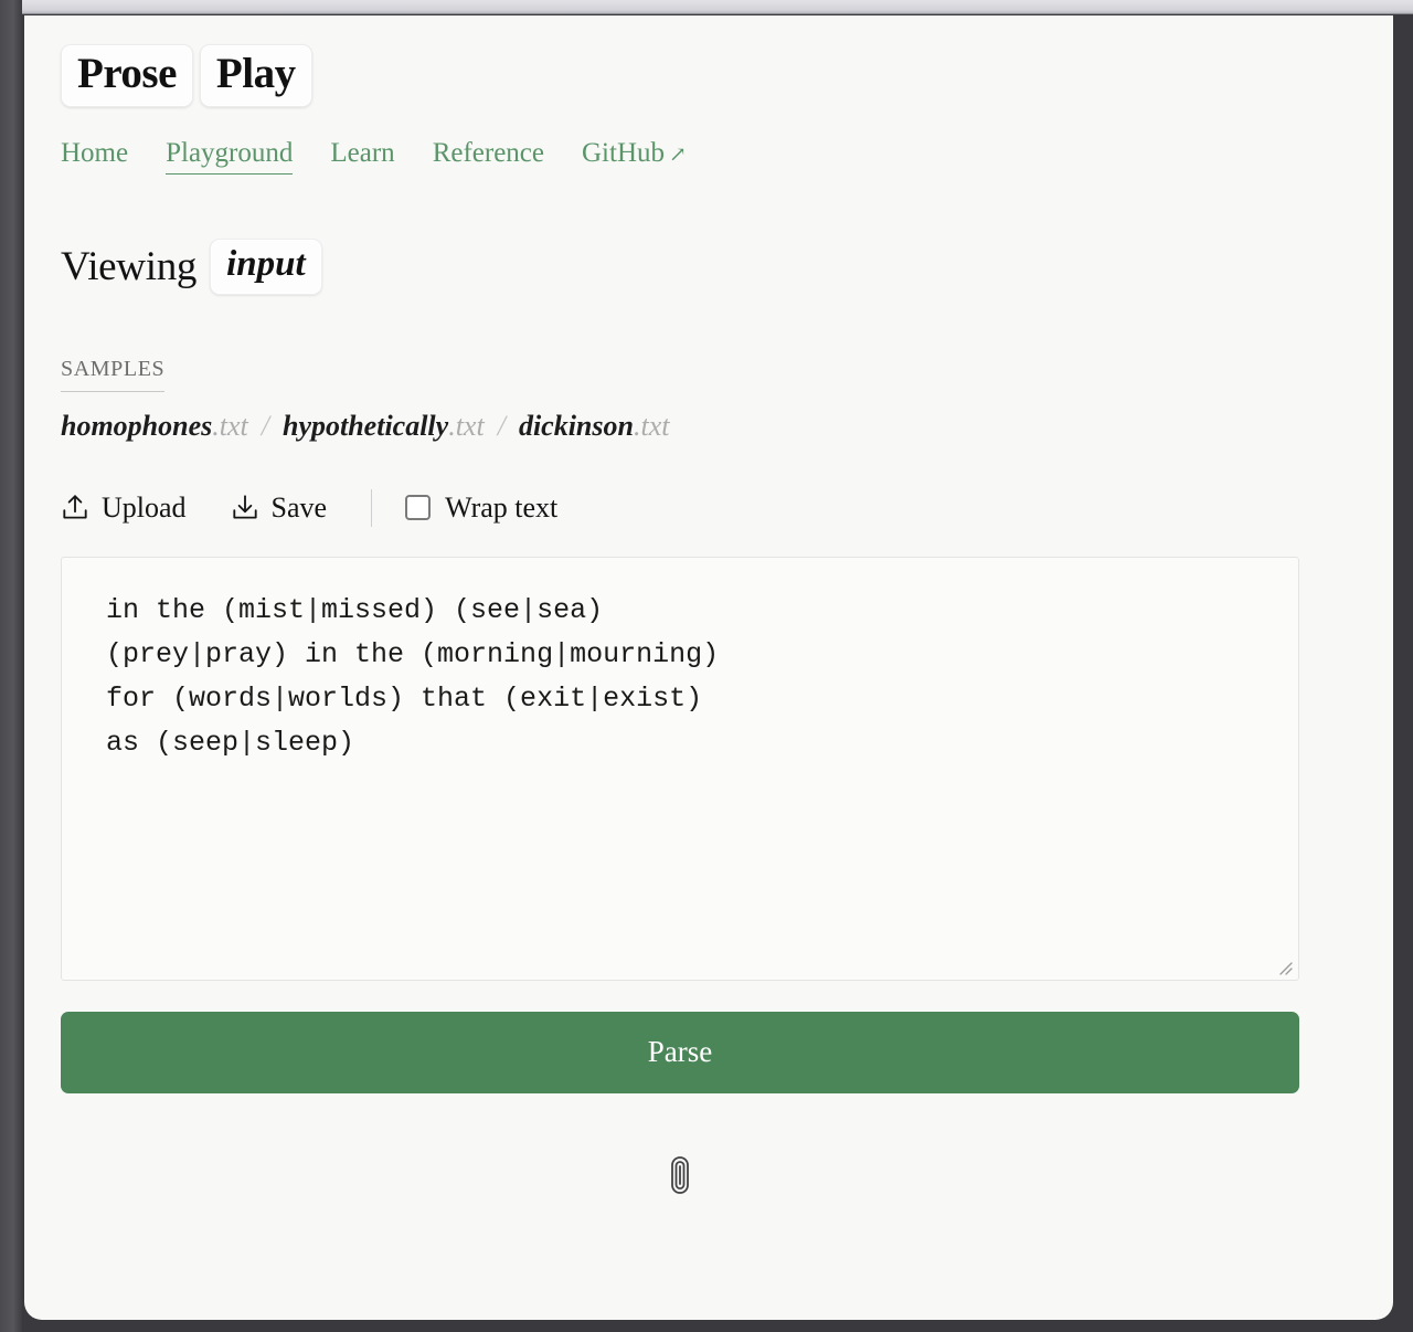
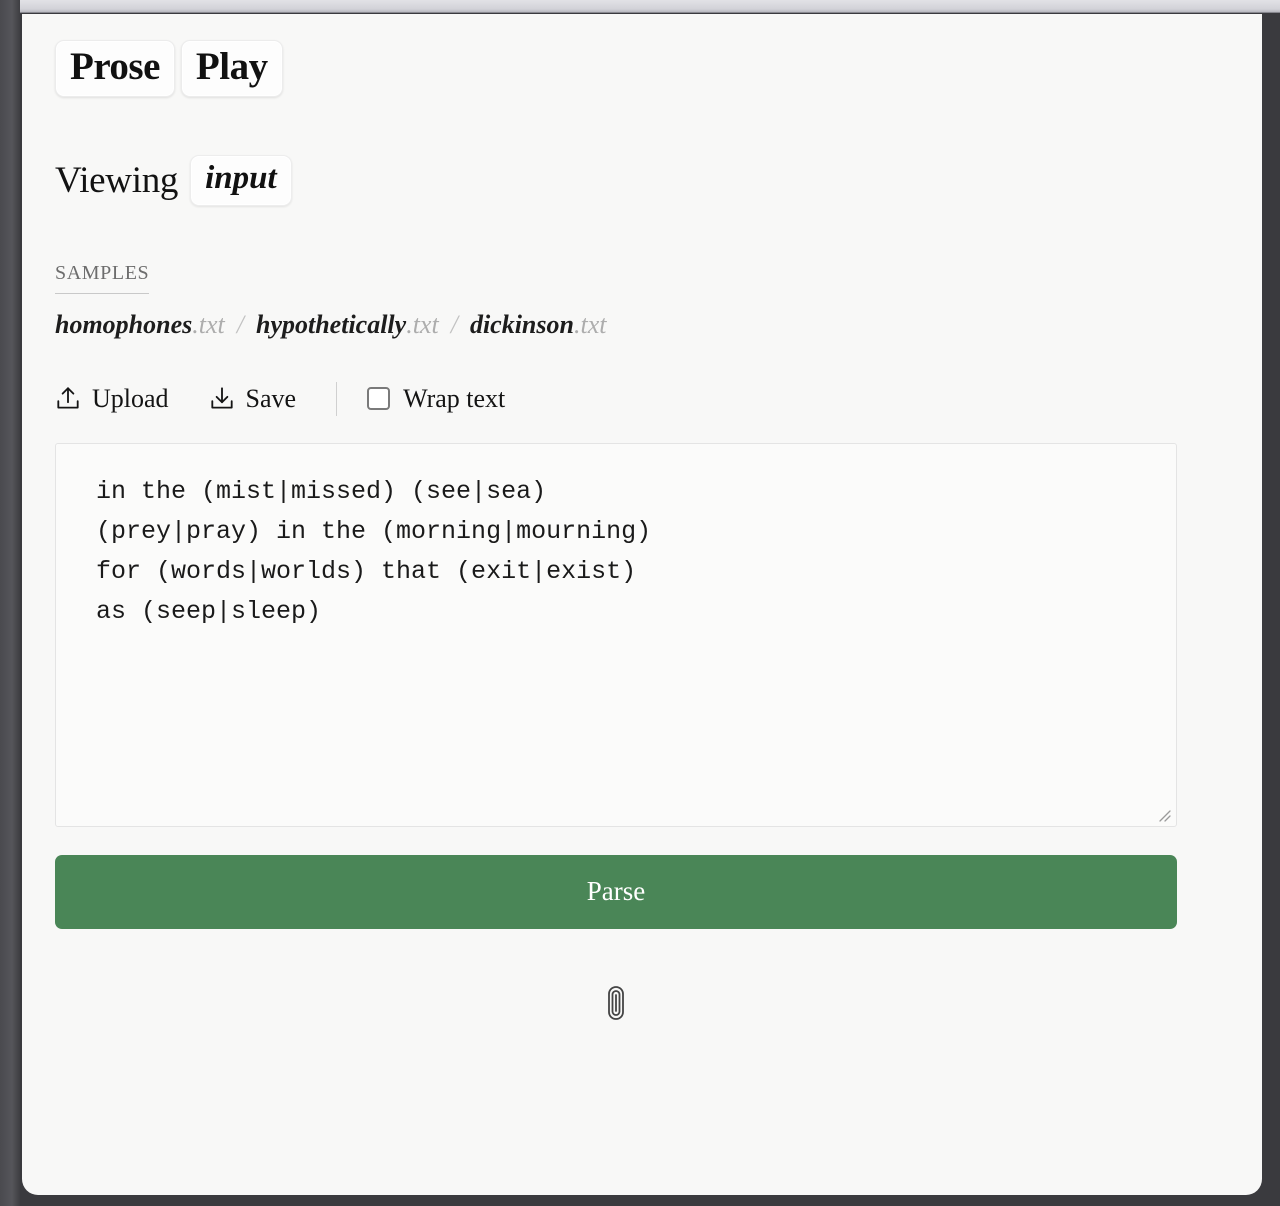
  Prose
  Play
- Home
- Playground
- Learn
- Reference
- GitHub ↗
  Viewing
  input
  SAMPLES
  homophones.txt
  /
  hypothetically.txt
  /
  dickinson.txt
  Upload
  Save
  Wrap text
  in the (mist|missed) (see|sea)
  (prey|pray) in the (morning|mourning)
  for (words|worlds) that (exit|exist)
  as (seep|sleep)
  Parse
